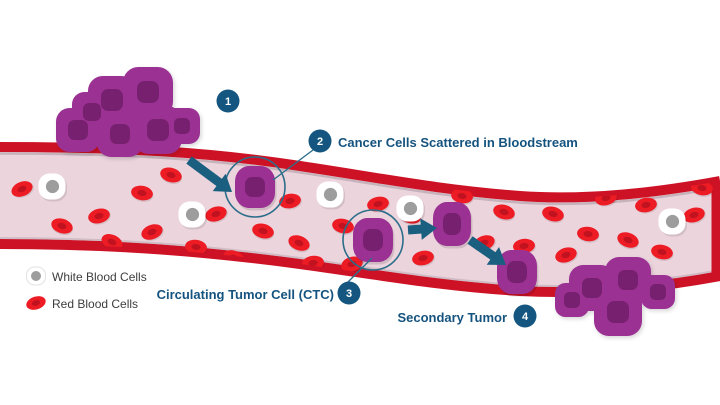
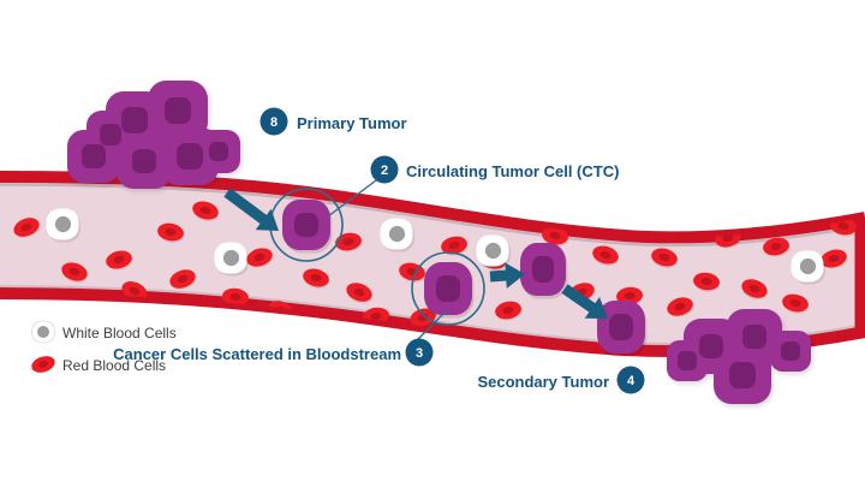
- 1
+ 8
+ Primary Tumor
  2
- Cancer Cells Scattered in Bloodstream
+ Circulating Tumor Cell (CTC)
  3
- Circulating Tumor Cell (CTC)
+ Cancer Cells Scattered in Bloodstream
  4
  Secondary Tumor
  White Blood Cells
  Red Blood Cells
